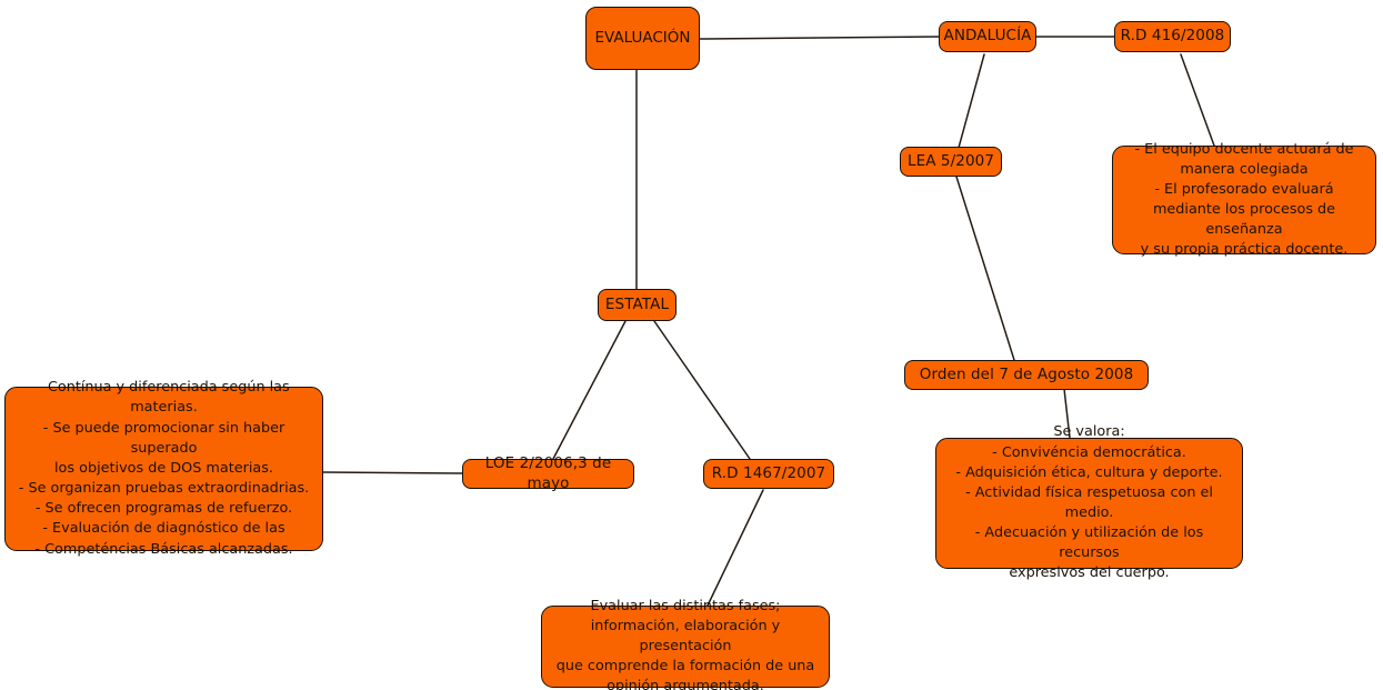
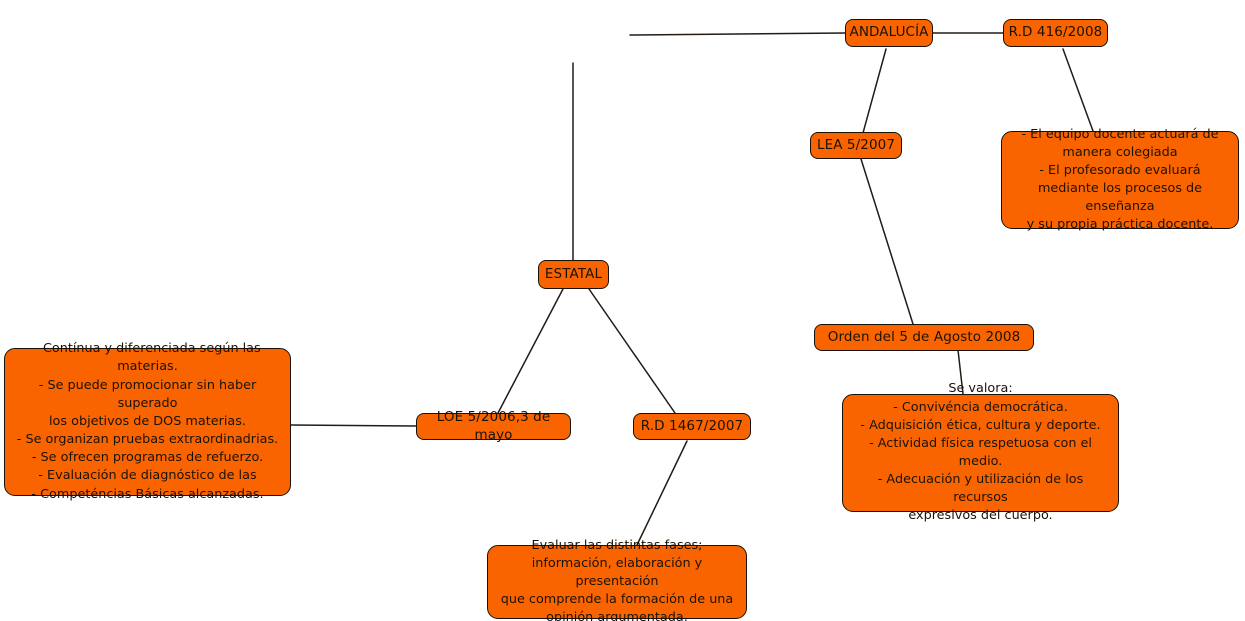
- EVALUACIÓN
  ANDALUCÍA
  R.D 416/2008
  LEA 5/2007
  - El equipo docente actuará de
  manera colegiada
  - El profesorado evaluará
  mediante los procesos de enseñanza
  y su propia práctica docente.
  ESTATAL
- Orden del 7 de Agosto 2008
+ Orden del 5 de Agosto 2008
  Se valora:
  - Convivéncia democrática.
  - Adquisición ética, cultura y deporte.
  - Actividad física respetuosa con el medio.
  - Adecuación y utilización de los recursos
  expresivos del cuerpo.
  - Contínua y diferenciada según las materias.
  - Se puede promocionar sin haber superado
  los objetivos de DOS materias.
  - Se organizan pruebas extraordinadrias.
  - Se ofrecen programas de refuerzo.
  - Evaluación de diagnóstico de las
  - Competéncias Básicas alcanzadas.
- LOE 2/2006,3 de mayo
+ LOE 5/2006,3 de mayo
  R.D 1467/2007
  Evaluar las distintas fases;
  información, elaboración y presentación
  que comprende la formación de una
  opinión argumentada.
